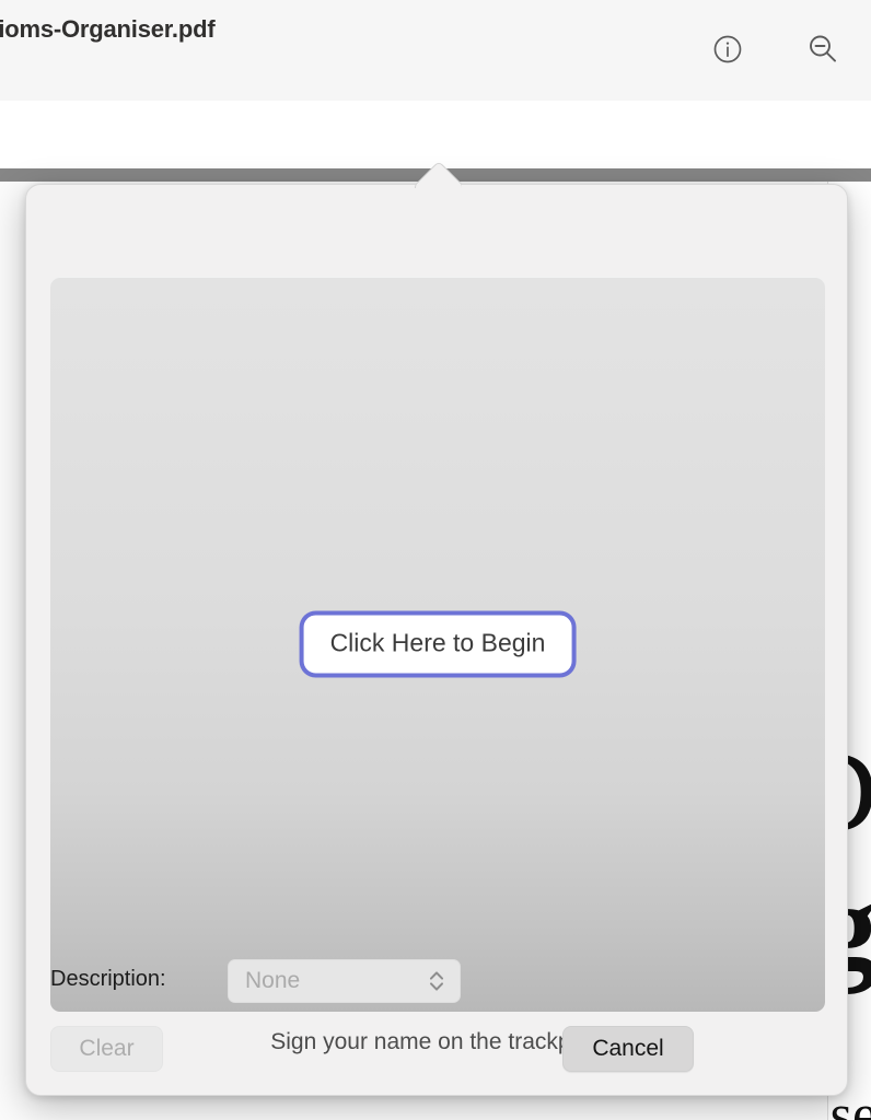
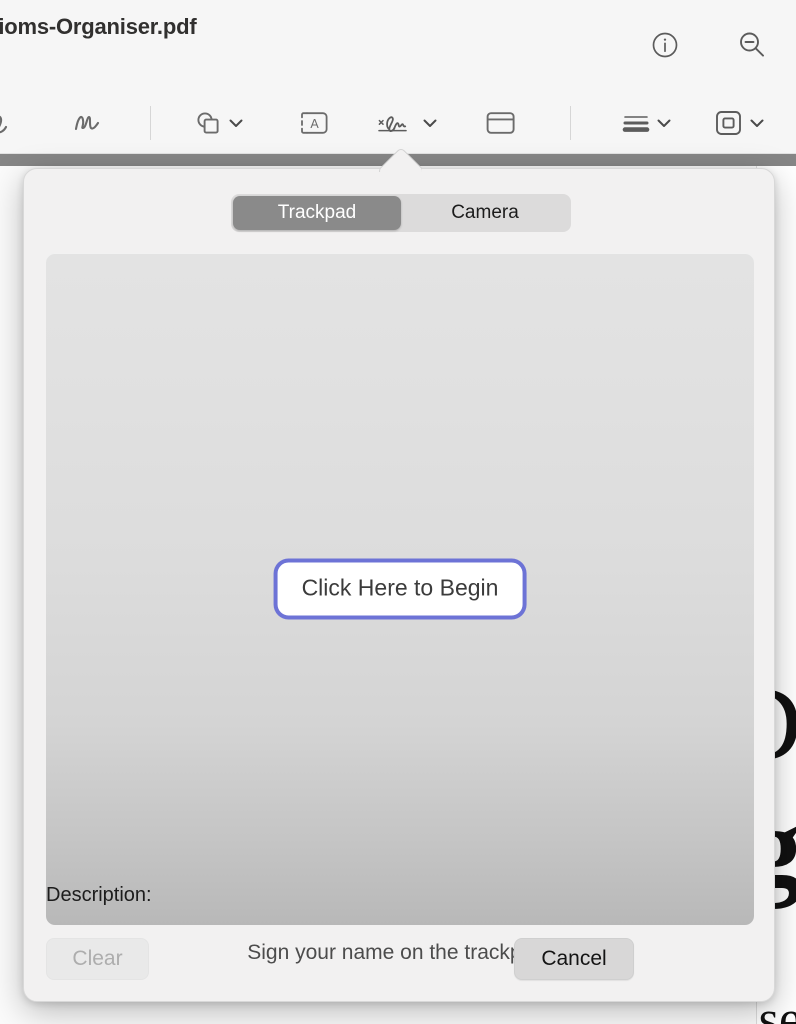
  se
  ioms-Organiser.pdf
+ A
+ Trackpad
+ Camera
  Click Here to Begin
  Sign your name on the track
  Description:
- None
  Clear
  Cancel
